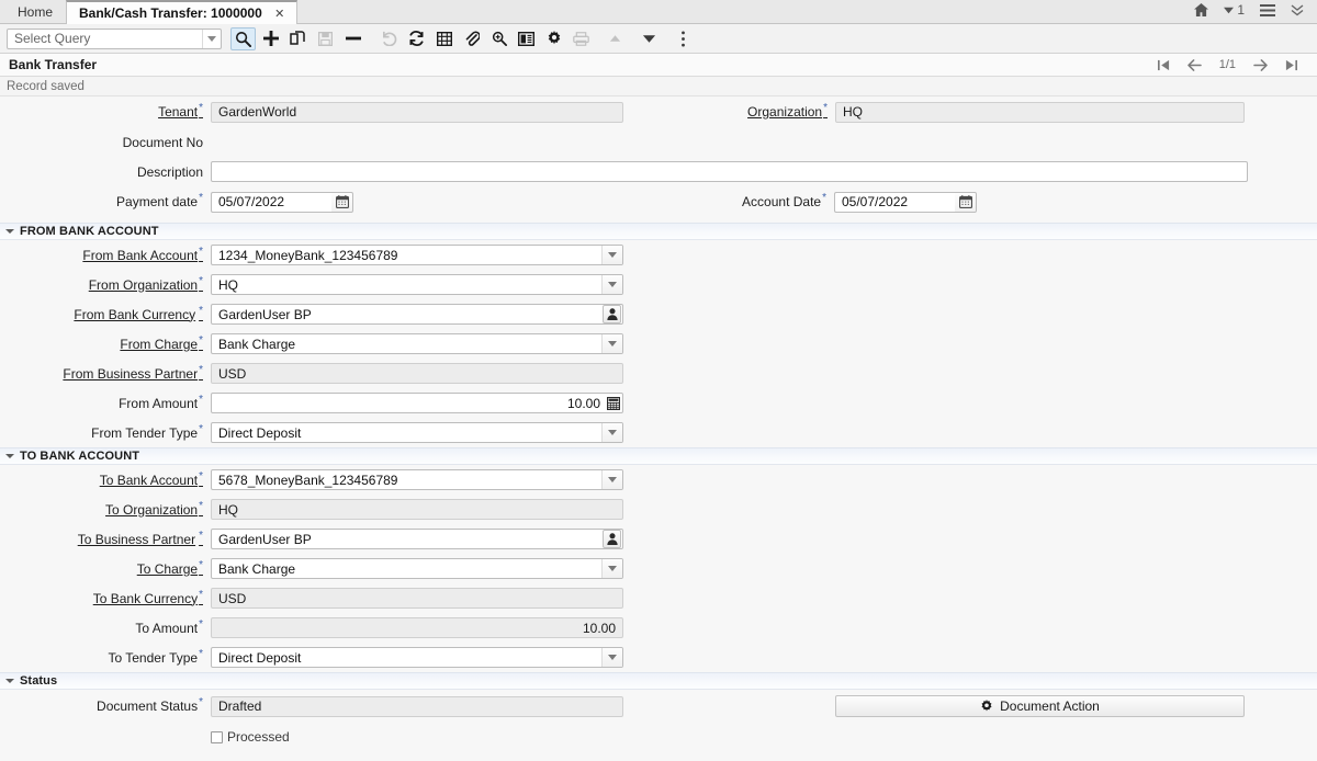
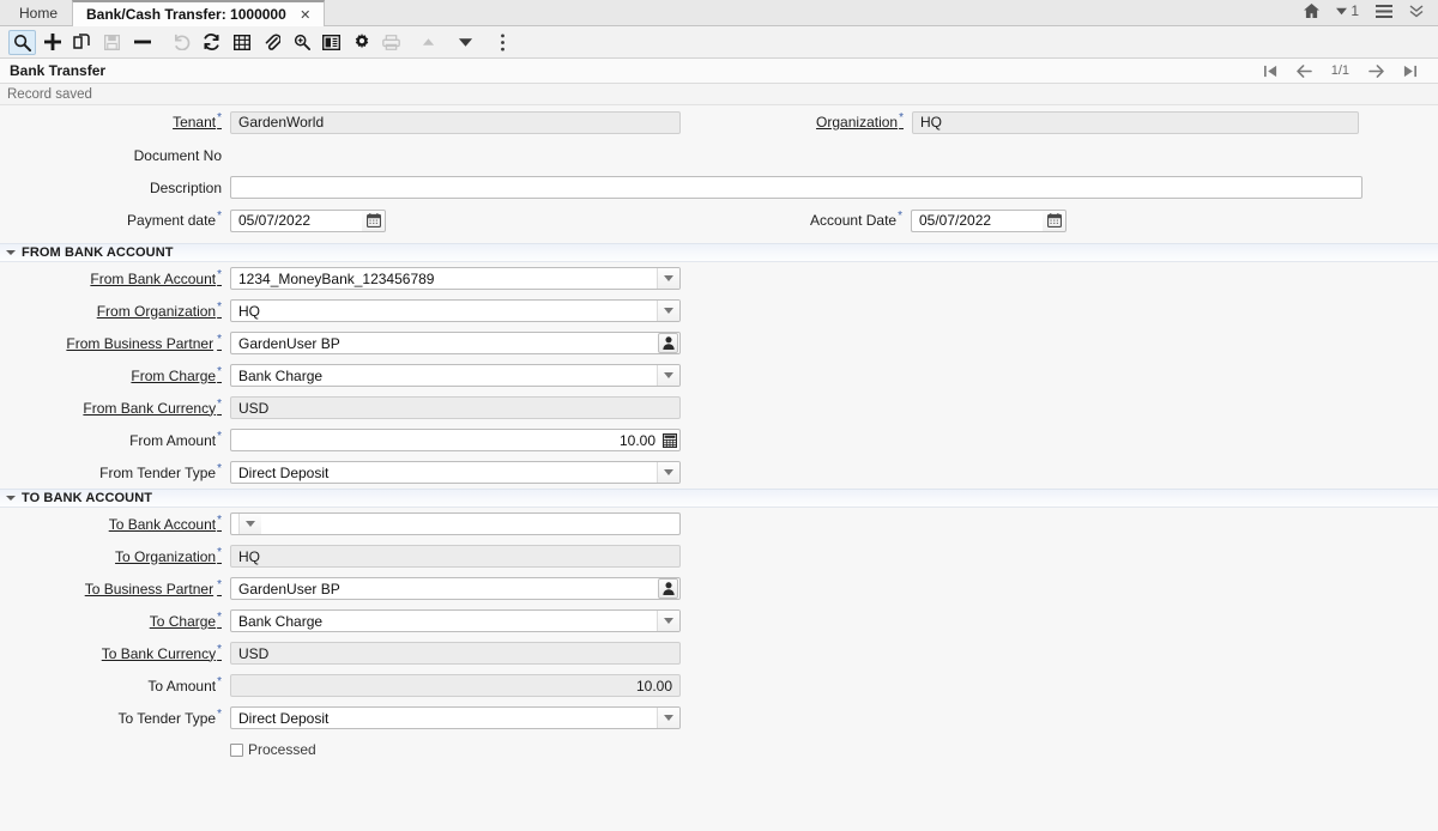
  Home
  Bank/Cash Transfer: 1000000 ✕
  1
- Select Query
  Bank Transfer
  1/1
  Record saved
  Tenant*
  GardenWorld
  Organization*
  HQ
  Document No
  Description
  Payment date*
  05/07/2022
  Account Date*
  05/07/2022
  FROM BANK ACCOUNT
  From Bank Account*
  1234_MoneyBank_123456789
  From Organization*
  HQ
- From Bank Currency *
+ From Business Partner *
  GardenUser BP
  From Charge*
  Bank Charge
- From Business Partner*
+ From Bank Currency*
  USD
  From Amount*
  10.00
  From Tender Type*
  Direct Deposit
  TO BANK ACCOUNT
  To Bank Account*
- 5678_MoneyBank_123456789
  To Organization*
  HQ
  To Business Partner *
  GardenUser BP
  To Charge*
  Bank Charge
  To Bank Currency*
  USD
  To Amount*
  10.00
  To Tender Type*
  Direct Deposit
- Status
- Document Status*
- Drafted
- Document Action
  Processed
